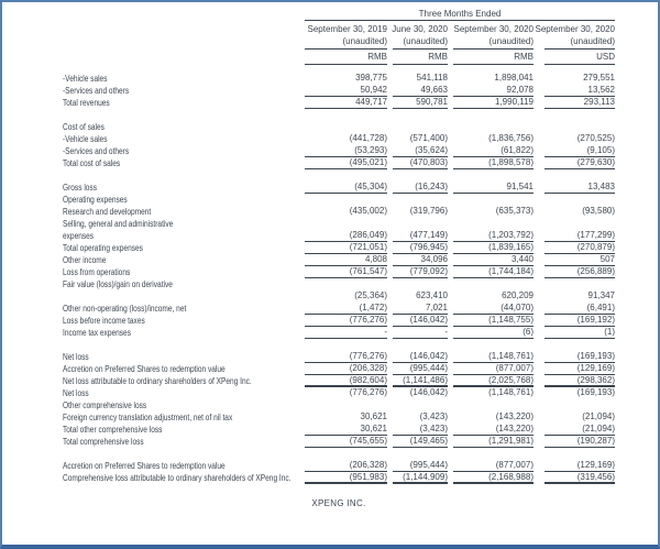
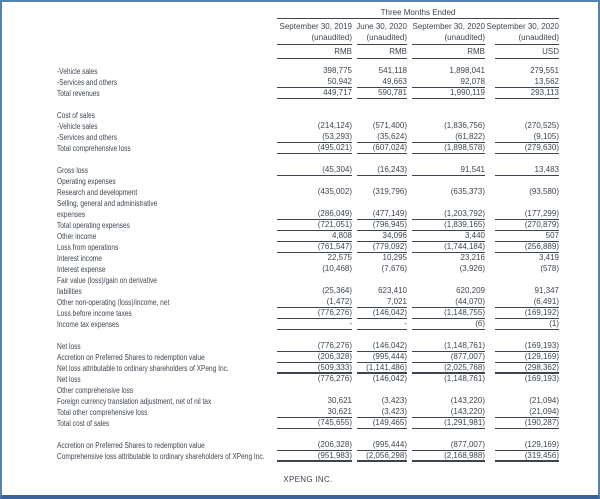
  Three Months Ended
  September 30, 2019
  (unaudited)
  June 30, 2020
  (unaudited)
  September 30, 2020
  (unaudited)
  September 30, 2020
  (unaudited)
  RMB
  RMB
  RMB
  USD
  -Vehicle sales
  398,775
  541,118
  1,898,041
  279,551
  -Services and others
  50,942
  49,663
  92,078
  13,562
  Total revenues
  449,717
  590,781
  1,990,119
  293,113
  Cost of sales
  -Vehicle sales
- (441,728)
+ (214,124)
  (571,400)
  (1,836,756)
  (270,525)
  -Services and others
  (53,293)
  (35,624)
  (61,822)
  (9,105)
- Total cost of sales
+ Total comprehensive loss
  (495,021)
- (470,803)
+ (607,024)
  (1,898,578)
  (279,630)
  Gross loss
  (45,304)
  (16,243)
  91,541
  13,483
  Operating expenses
  Research and development
  (435,002)
  (319,796)
  (635,373)
  (93,580)
  Selling, general and administrative
  expenses
  (286,049)
  (477,149)
  (1,203,792)
  (177,299)
  Total operating expenses
  (721,051)
  (796,945)
  (1,839,165)
  (270,879)
  Other income
  4,808
  34,096
  3,440
  507
  Loss from operations
  (761,547)
  (779,092)
  (1,744,184)
  (256,889)
+ Interest income
+ 22,575
+ 10,295
+ 23,216
+ 3,419
+ Interest expense
+ (10,468)
+ (7,676)
+ (3,926)
+ (578)
  Fair value (loss)/gain on derivative
+ liabilities
  (25,364)
  623,410
  620,209
  91,347
  Other non-operating (loss)/income, net
  (1,472)
  7,021
  (44,070)
  (6,491)
  Loss before income taxes
  (776,276)
  (146,042)
  (1,148,755)
  (169,192)
  Income tax expenses
  -
  -
  (6)
  (1)
  Net loss
  (776,276)
  (146,042)
  (1,148,761)
  (169,193)
  Accretion on Preferred Shares to redemption value
  (206,328)
  (995,444)
  (877,007)
  (129,169)
  Net loss attributable to ordinary shareholders of XPeng Inc.
- (982,604)
+ (509,333)
  (1,141,486)
  (2,025,768)
  (298,362)
  Net loss
  (776,276)
  (146,042)
  (1,148,761)
  (169,193)
  Other comprehensive loss
  Foreign currency translation adjustment, net of nil tax
  30,621
  (3,423)
  (143,220)
  (21,094)
  Total other comprehensive loss
  30,621
  (3,423)
  (143,220)
  (21,094)
- Total comprehensive loss
+ Total cost of sales
  (745,655)
  (149,465)
  (1,291,981)
  (190,287)
  Accretion on Preferred Shares to redemption value
  (206,328)
  (995,444)
  (877,007)
  (129,169)
  Comprehensive loss attributable to ordinary shareholders of XPeng Inc.
  (951,983)
- (1,144,909)
+ (2,056,298)
  (2,168,988)
  (319,456)
  XPENG INC.
